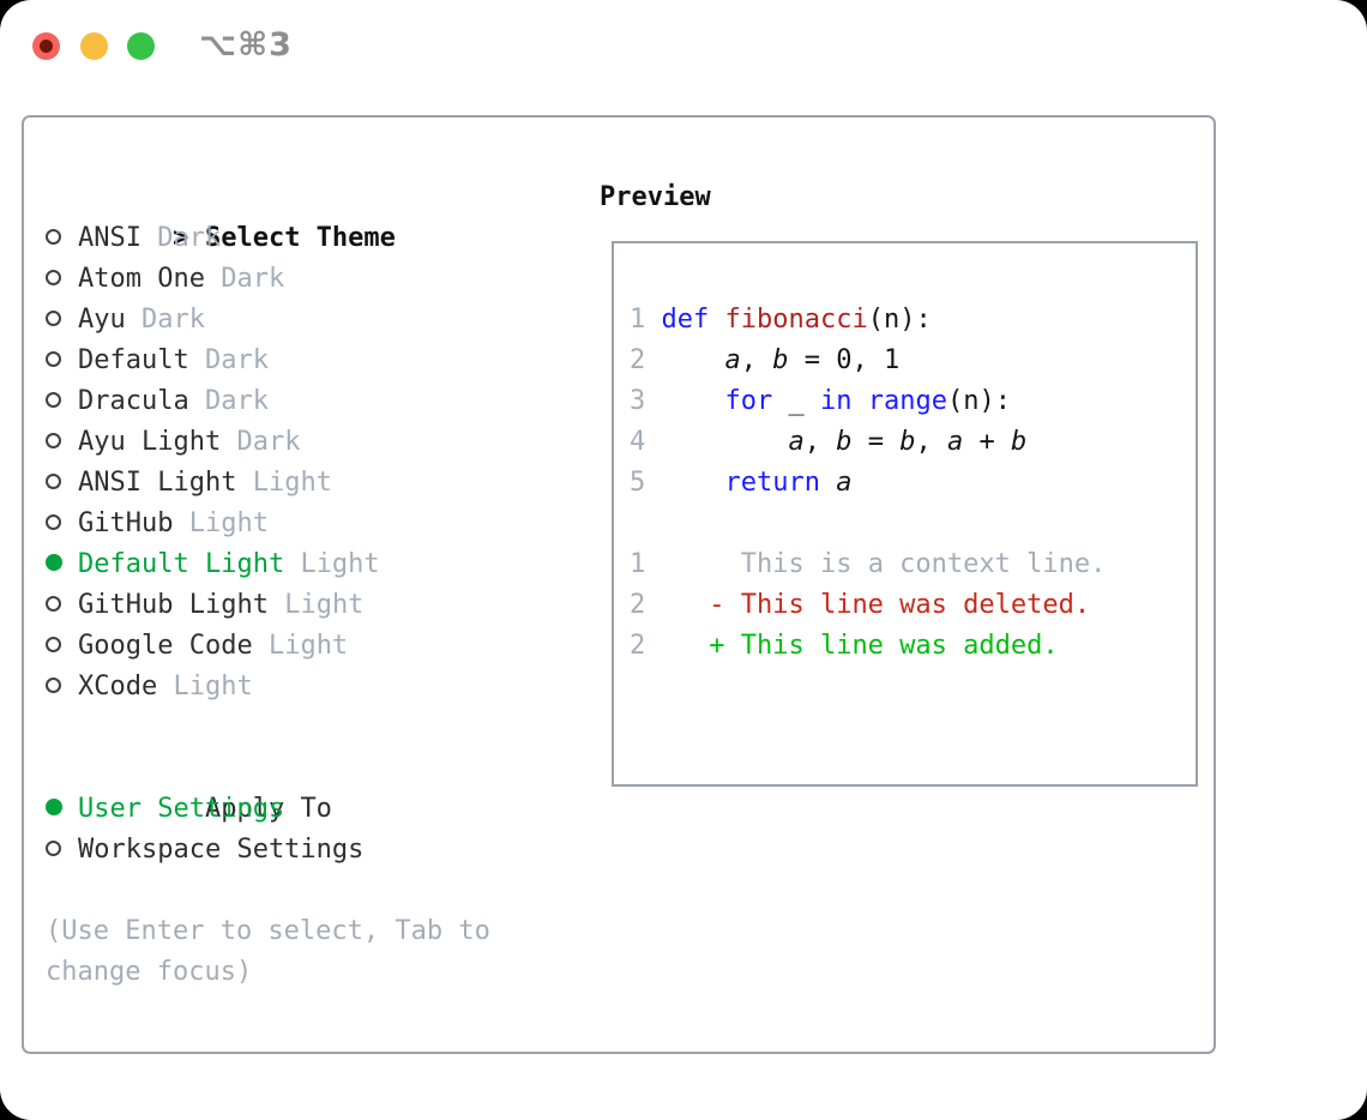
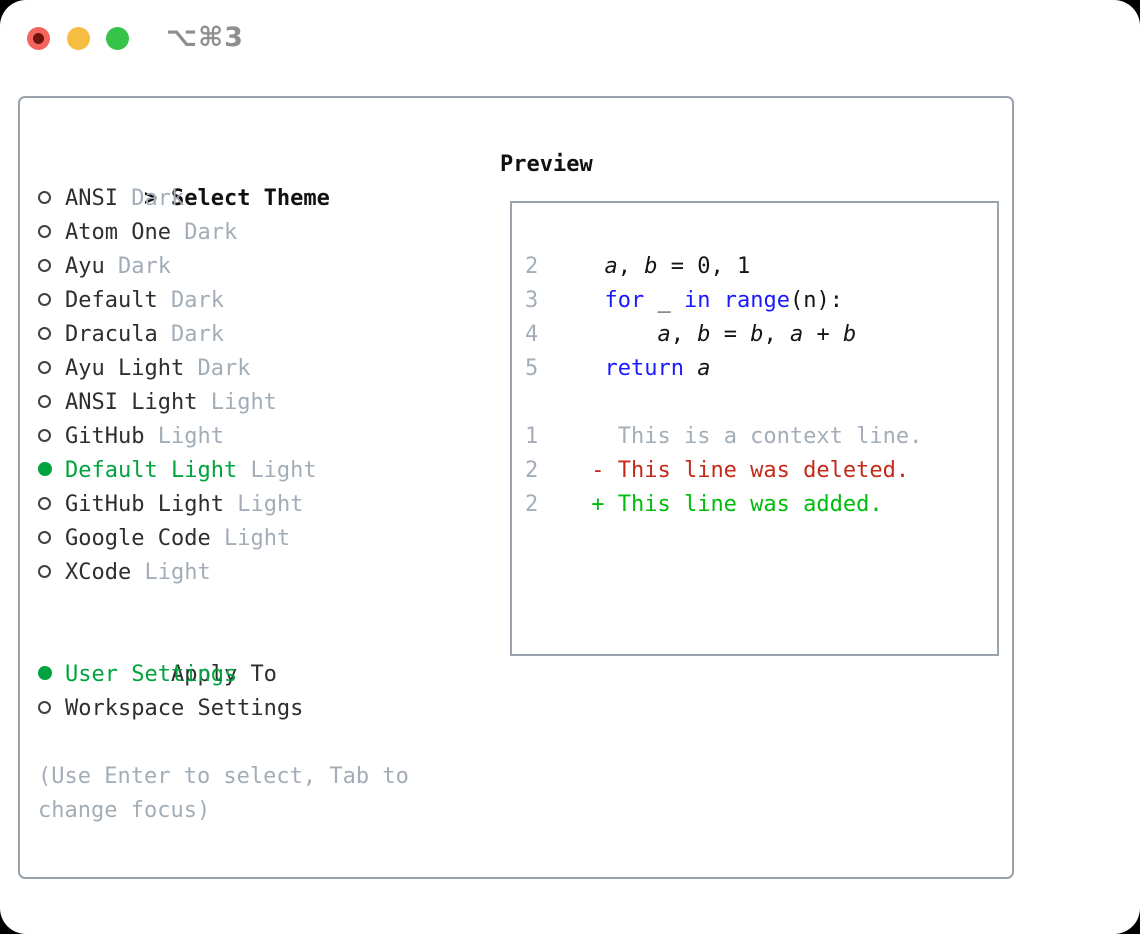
  ⌥⌘3
  > Select Theme
  ANSI Dark
  Atom One Dark
  Ayu Dark
  Default Dark
  Dracula Dark
  Ayu Light Dark
  ANSI Light Light
  GitHub Light
  Default Light Light
  GitHub Light Light
  Google Code Light
  XCode Light
  Apply To
  User Settings
  Workspace Settings
  (Use Enter to select, Tab to
  change focus)
  Preview
- 1 def fibonacci(n):
  2 a, b = 0, 1
  3 for _ in range(n):
  4 a, b = b, a + b
  5 return a
  1 This is a context line.
  2 - This line was deleted.
  2 + This line was added.
